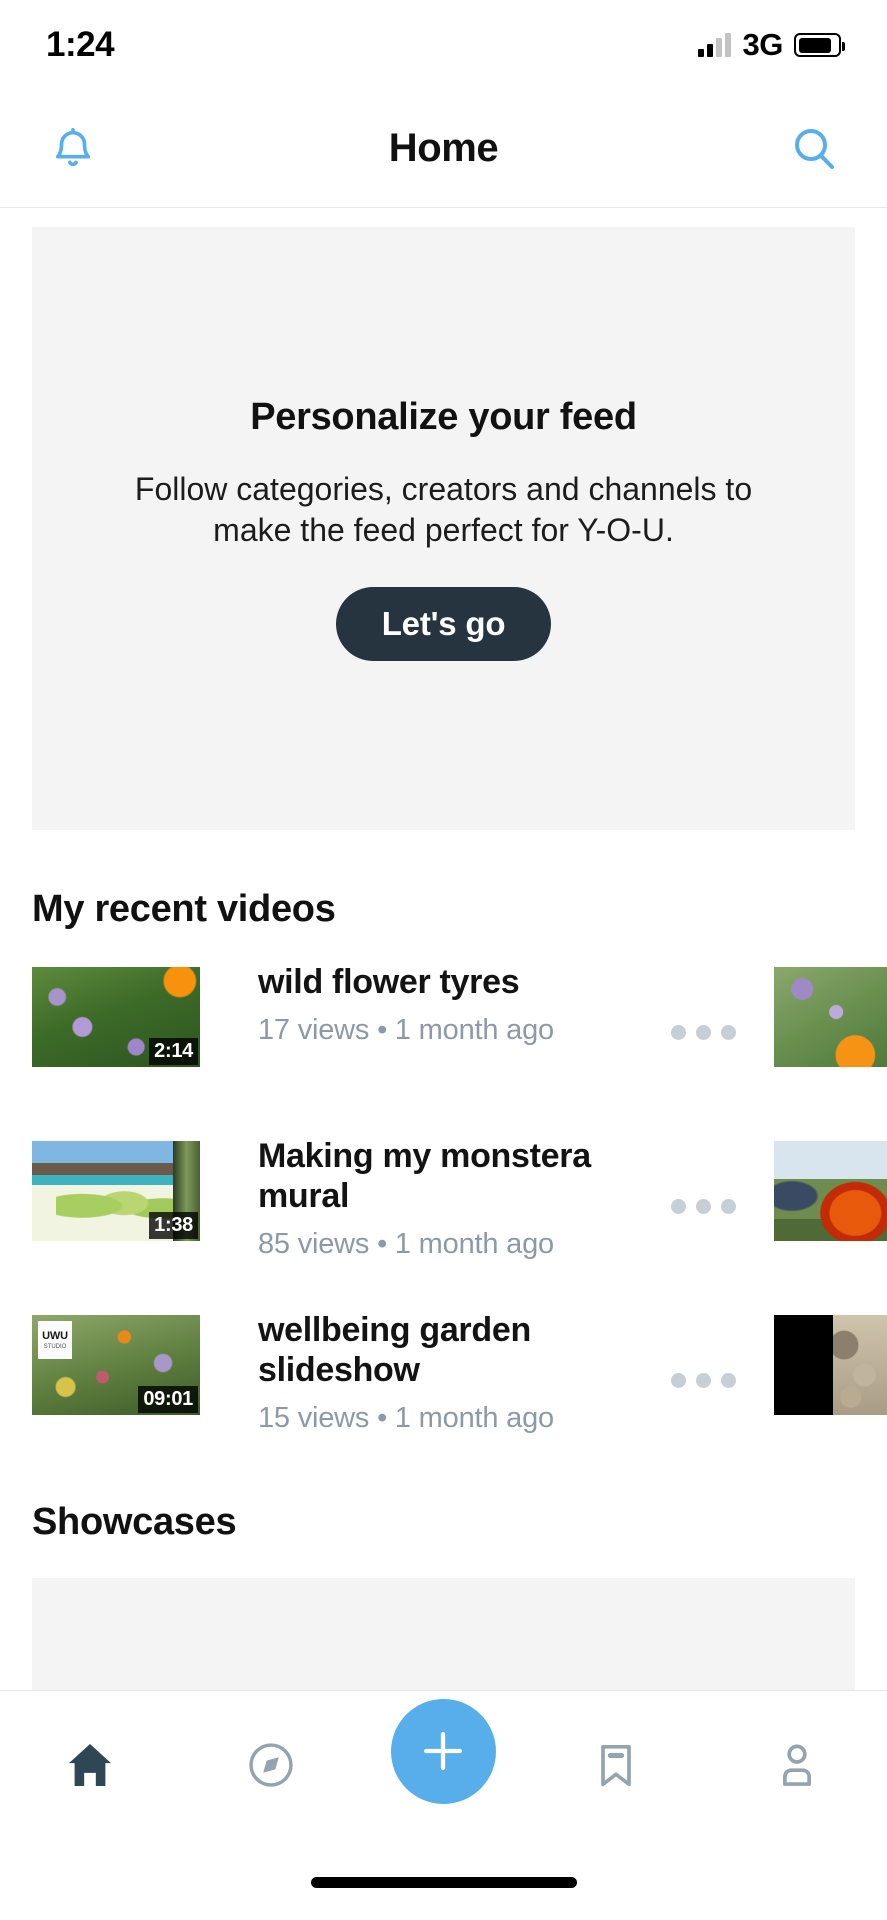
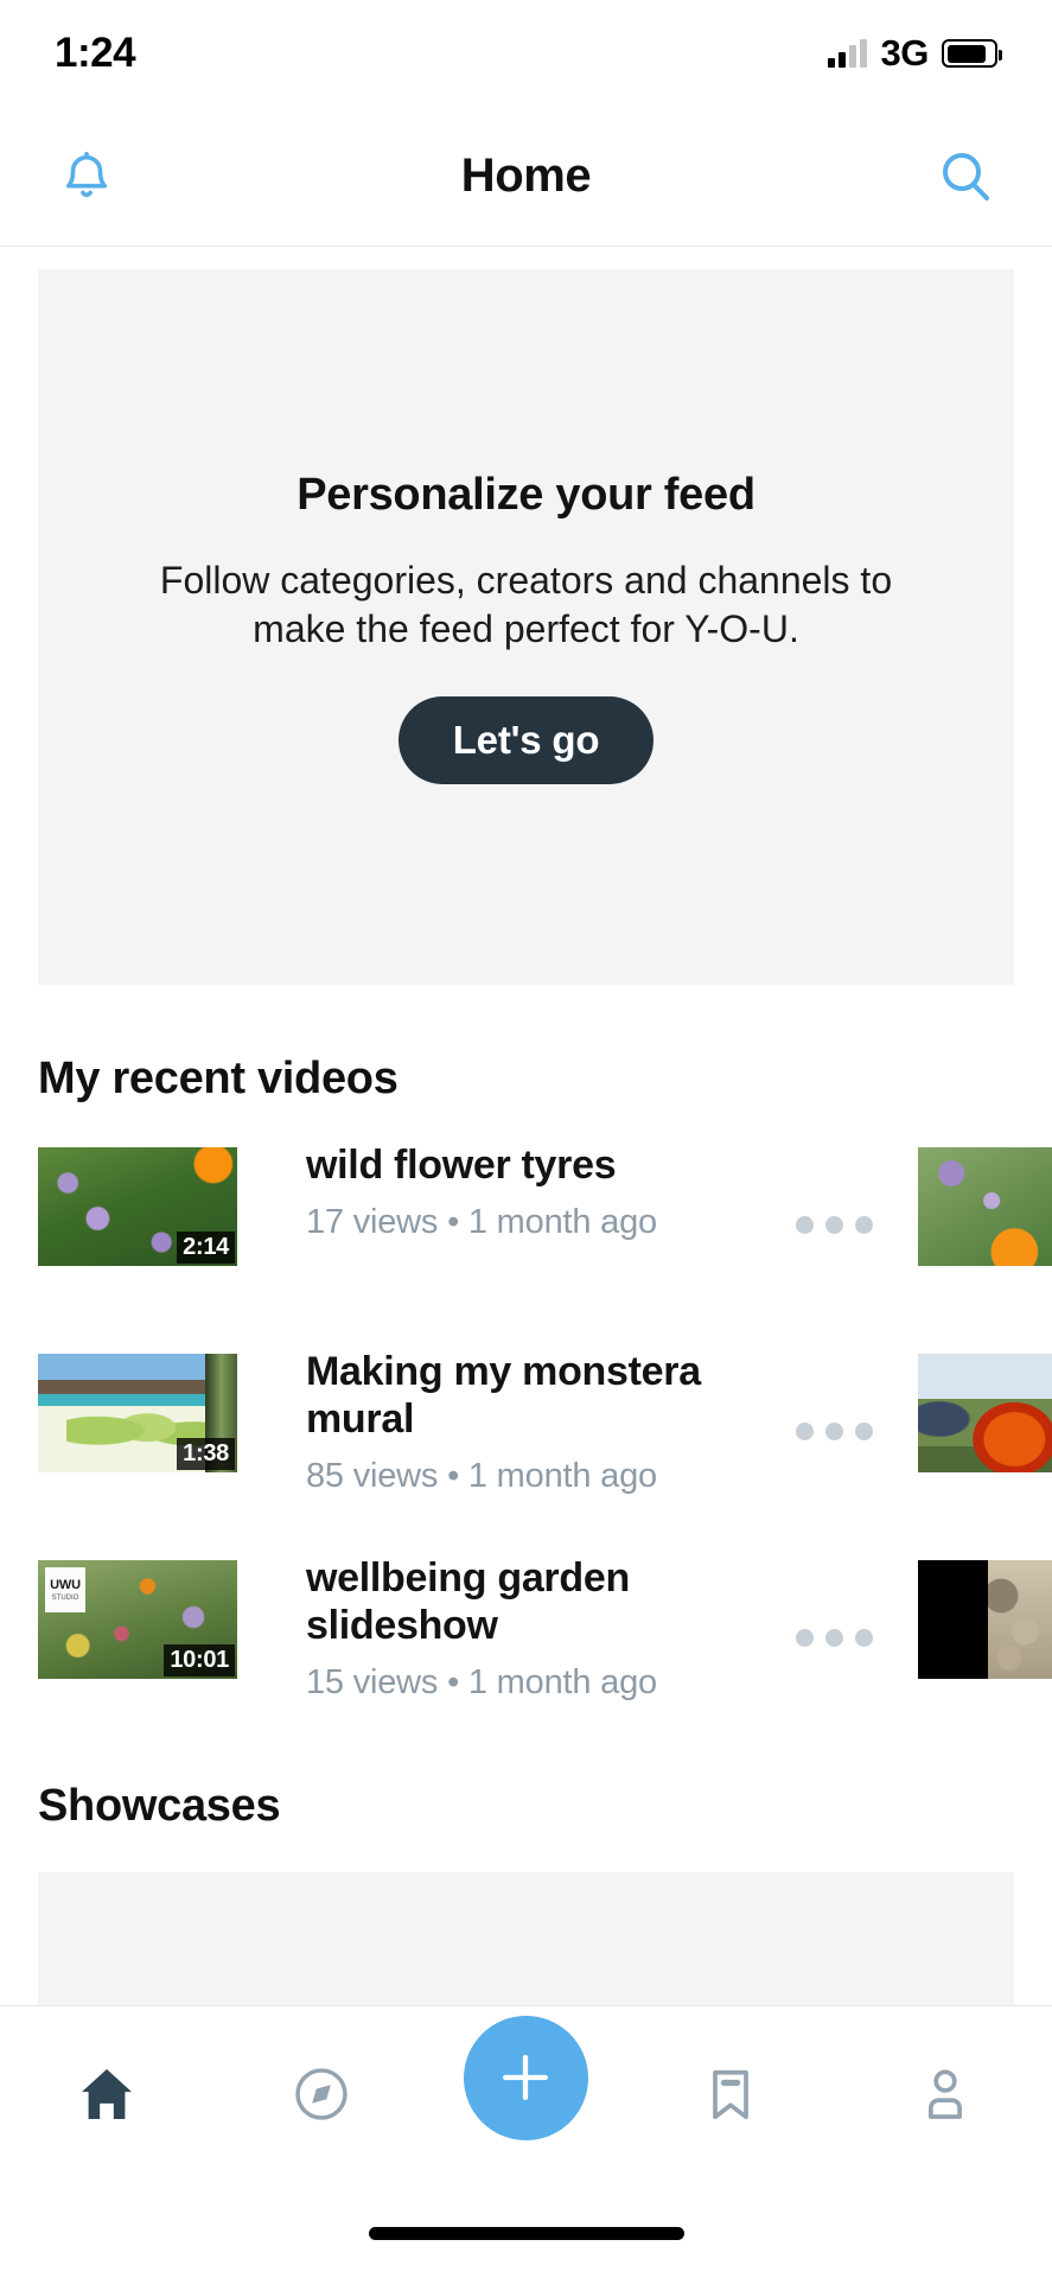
  1:24
  3G
  Home
  Personalize your feed
  Follow categories, creators and channels to make the feed perfect for Y-O-U.
  Let's go
  My recent videos
  2:14
  wild flower tyres
  17 views • 1 month ago
  1:38
  Making my monstera mural
  85 views • 1 month ago
  UWU
- 09:01
+ 10:01
  wellbeing garden slideshow
  15 views • 1 month ago
  Showcases
